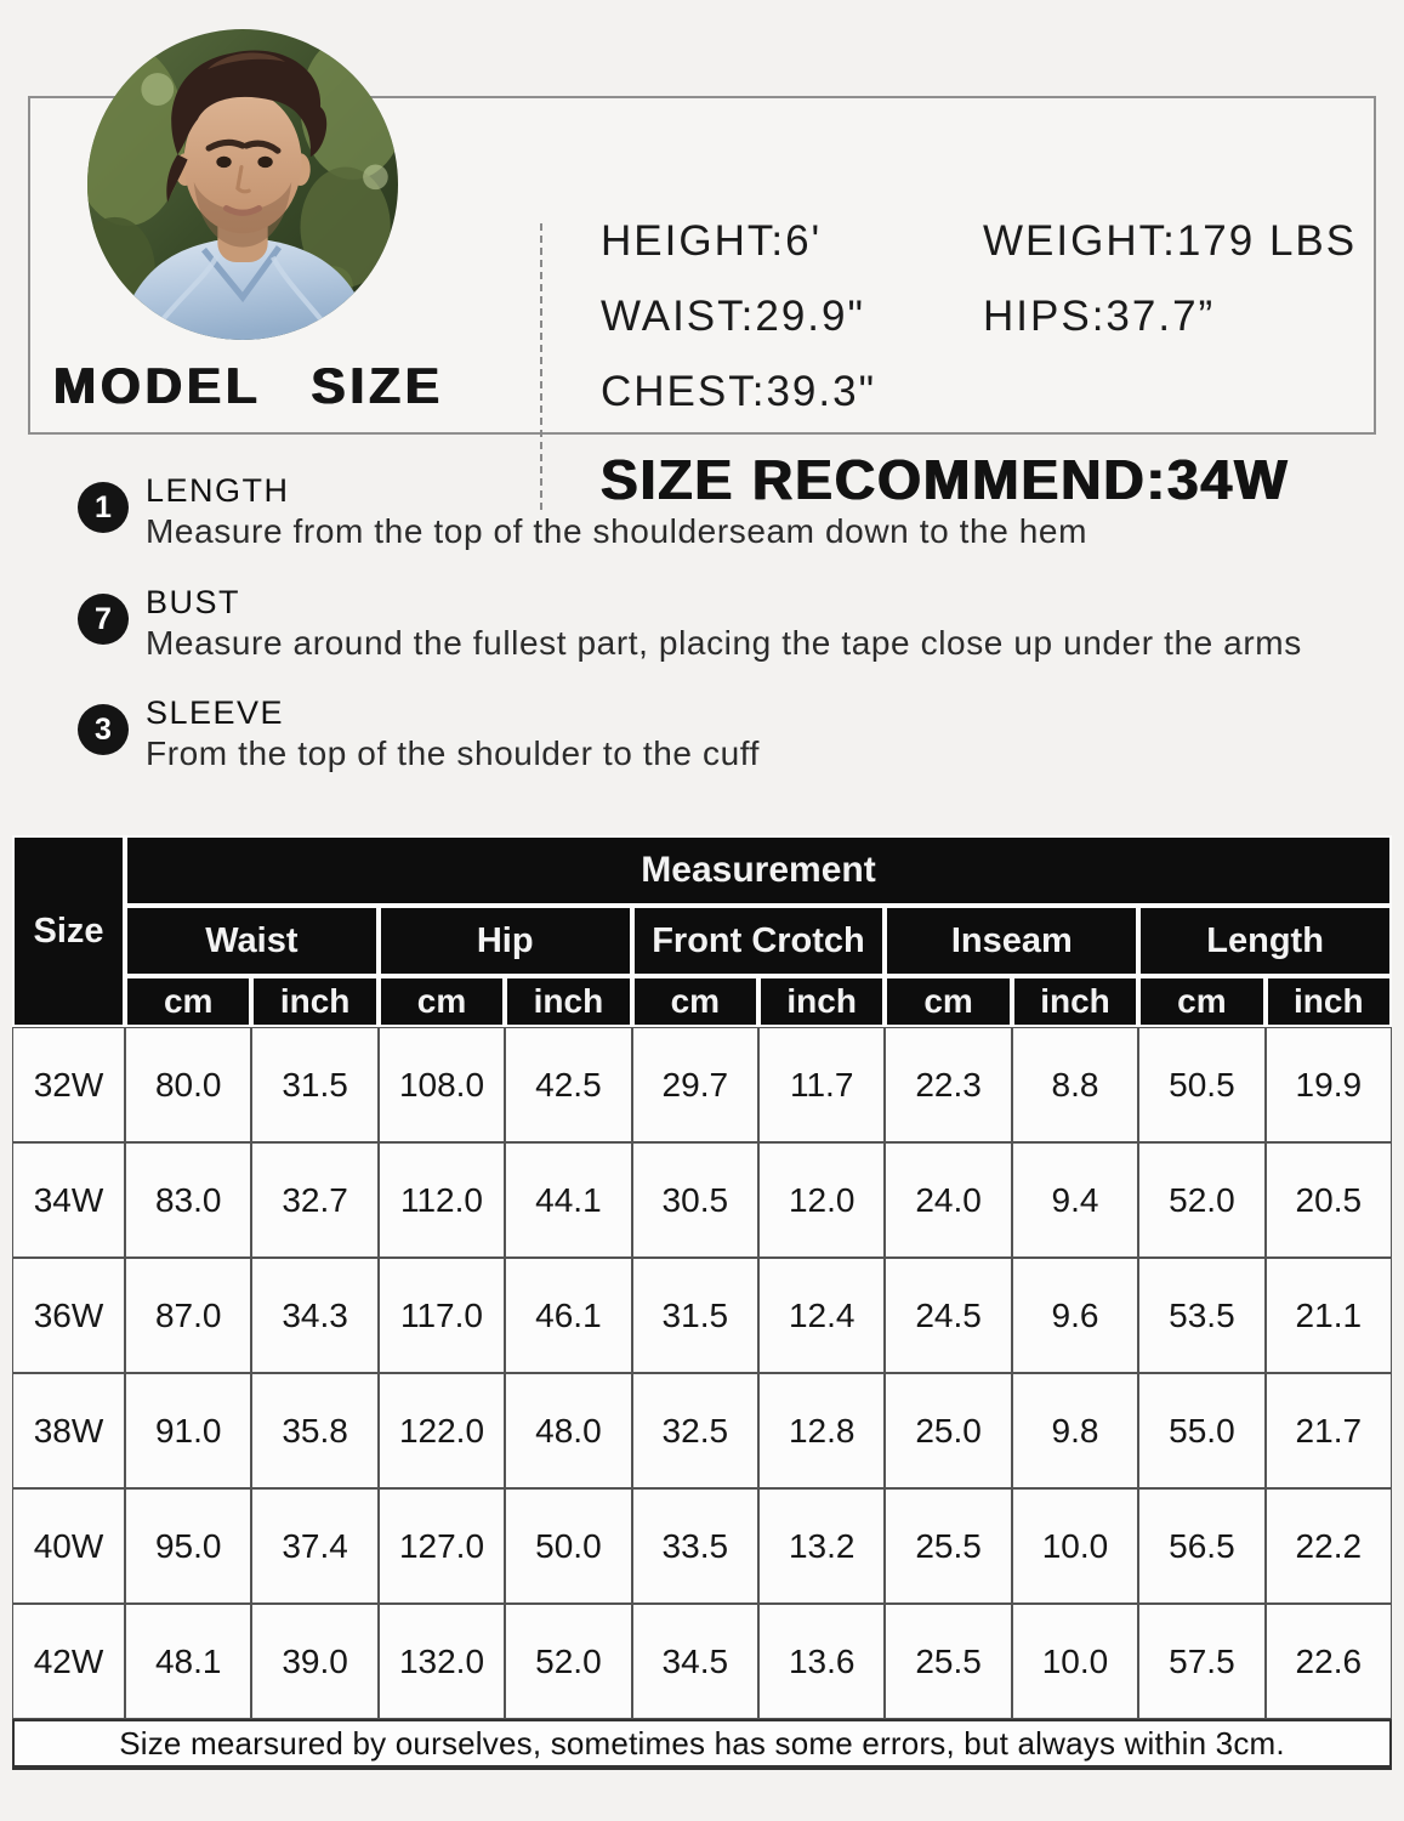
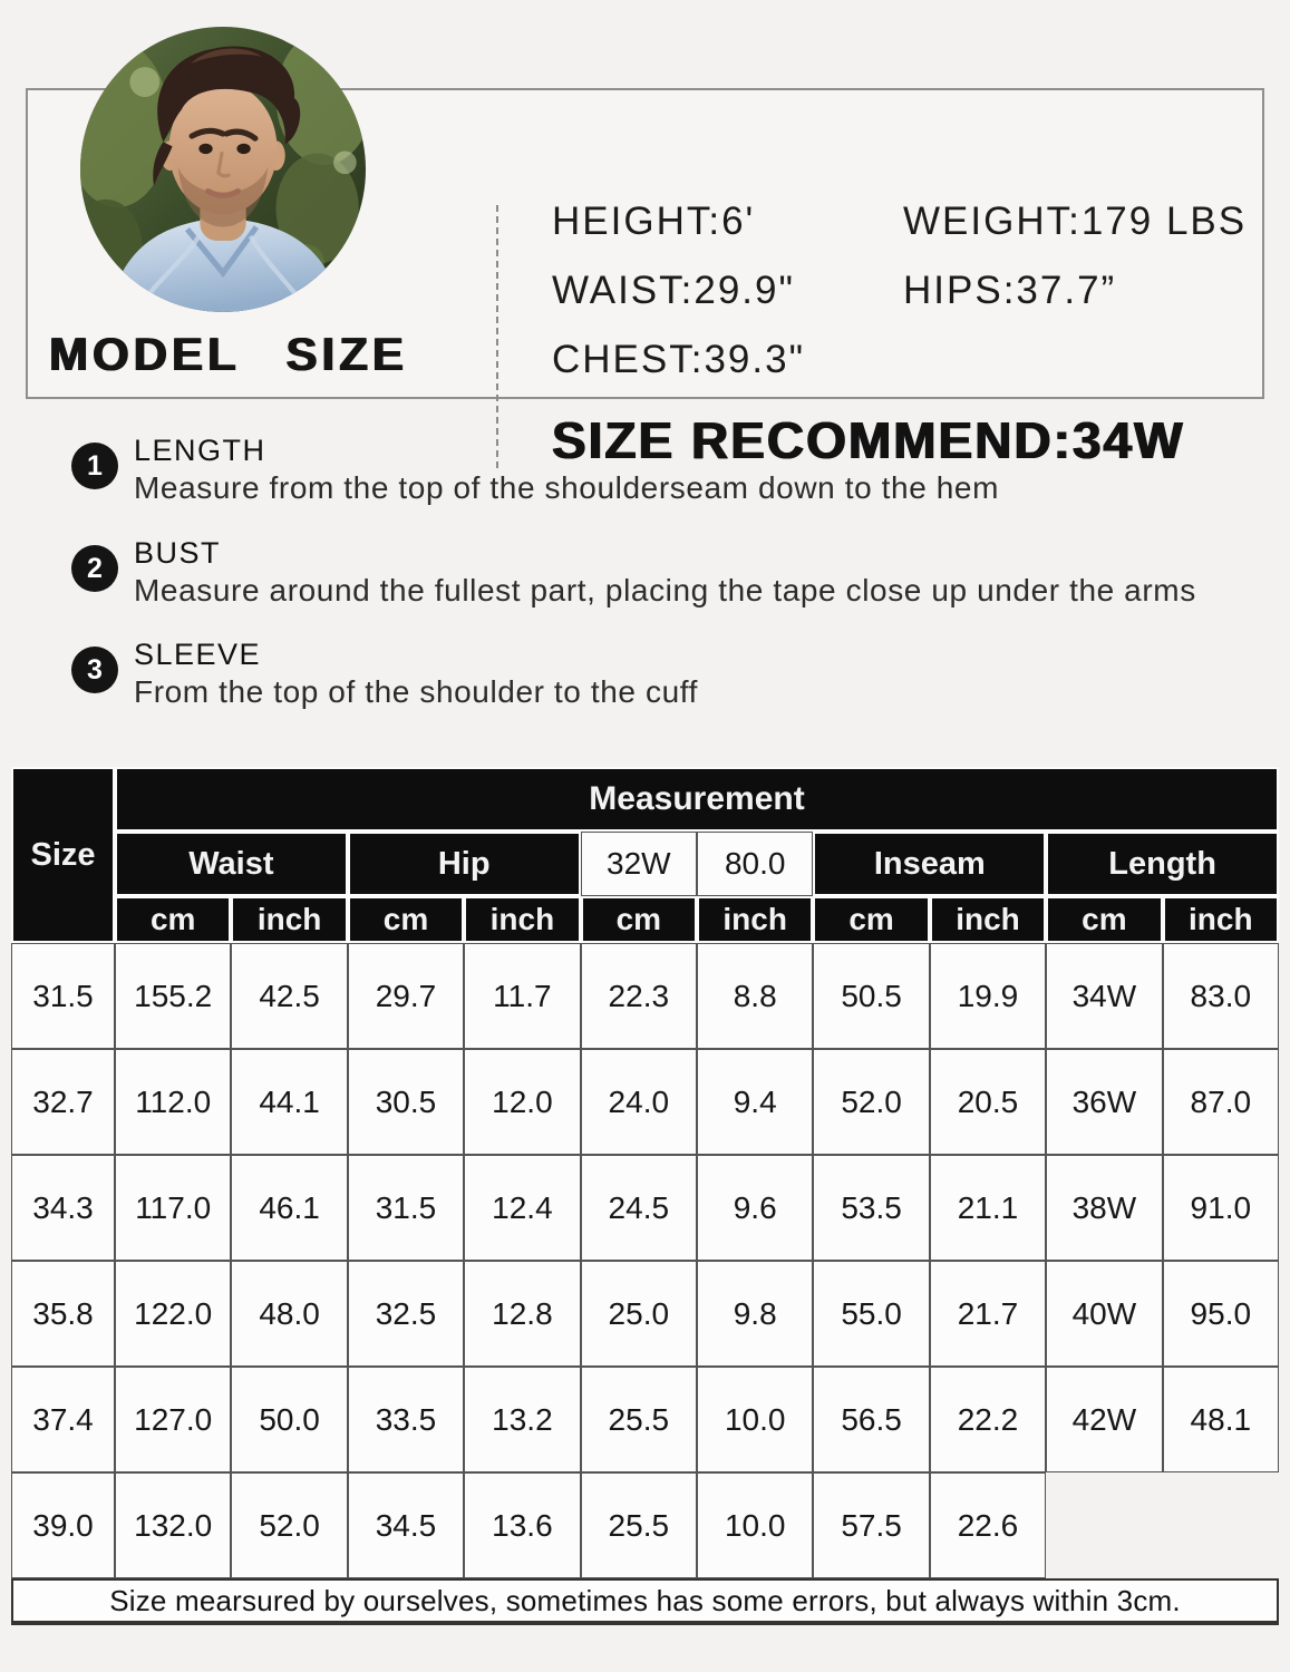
  HEIGHT:6'
  WEIGHT:179 LBS
  WAIST:29.9"
  HIPS:37.7”
  CHEST:39.3"
  SIZE RECOMMEND:34W
  MODEL SIZE
  1
  LENGTH
  Measure from the top of the shoulderseam down to the hem
- 7
+ 2
  BUST
  Measure around the fullest part, placing the tape close up under the arms
  3
  SLEEVE
  From the top of the shoulder to the cuff
  Size
  Measurement
  Waist
  Hip
- Front Crotch
  Inseam
  Length
  cm
  inch
  cm
  inch
  cm
  inch
  cm
  inch
  cm
  inch
  32W
  80.0
  31.5
- 108.0
+ 155.2
  42.5
  29.7
  11.7
  22.3
  8.8
  50.5
  19.9
  34W
  83.0
  32.7
  112.0
  44.1
  30.5
  12.0
  24.0
  9.4
  52.0
  20.5
  36W
  87.0
  34.3
  117.0
  46.1
  31.5
  12.4
  24.5
  9.6
  53.5
  21.1
  38W
  91.0
  35.8
  122.0
  48.0
  32.5
  12.8
  25.0
  9.8
  55.0
  21.7
  40W
  95.0
  37.4
  127.0
  50.0
  33.5
  13.2
  25.5
  10.0
  56.5
  22.2
  42W
  48.1
  39.0
  132.0
  52.0
  34.5
  13.6
  25.5
  10.0
  57.5
  22.6
  Size mearsured by ourselves, sometimes has some errors, but always within 3cm.
